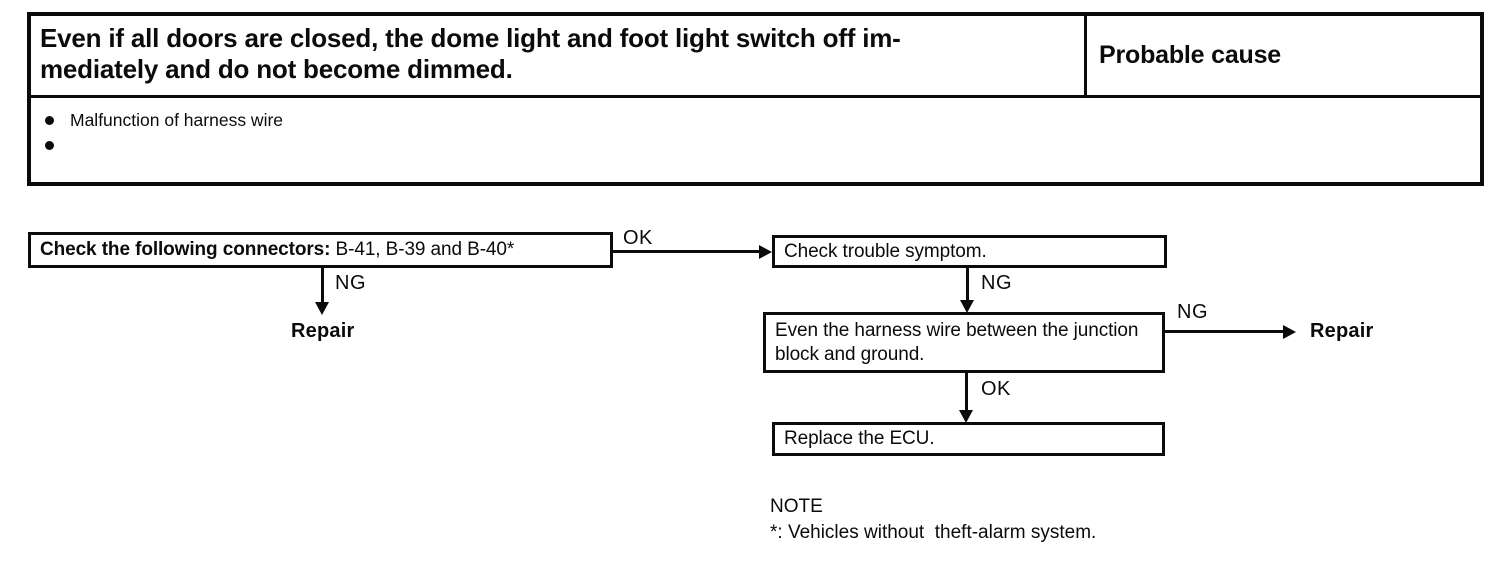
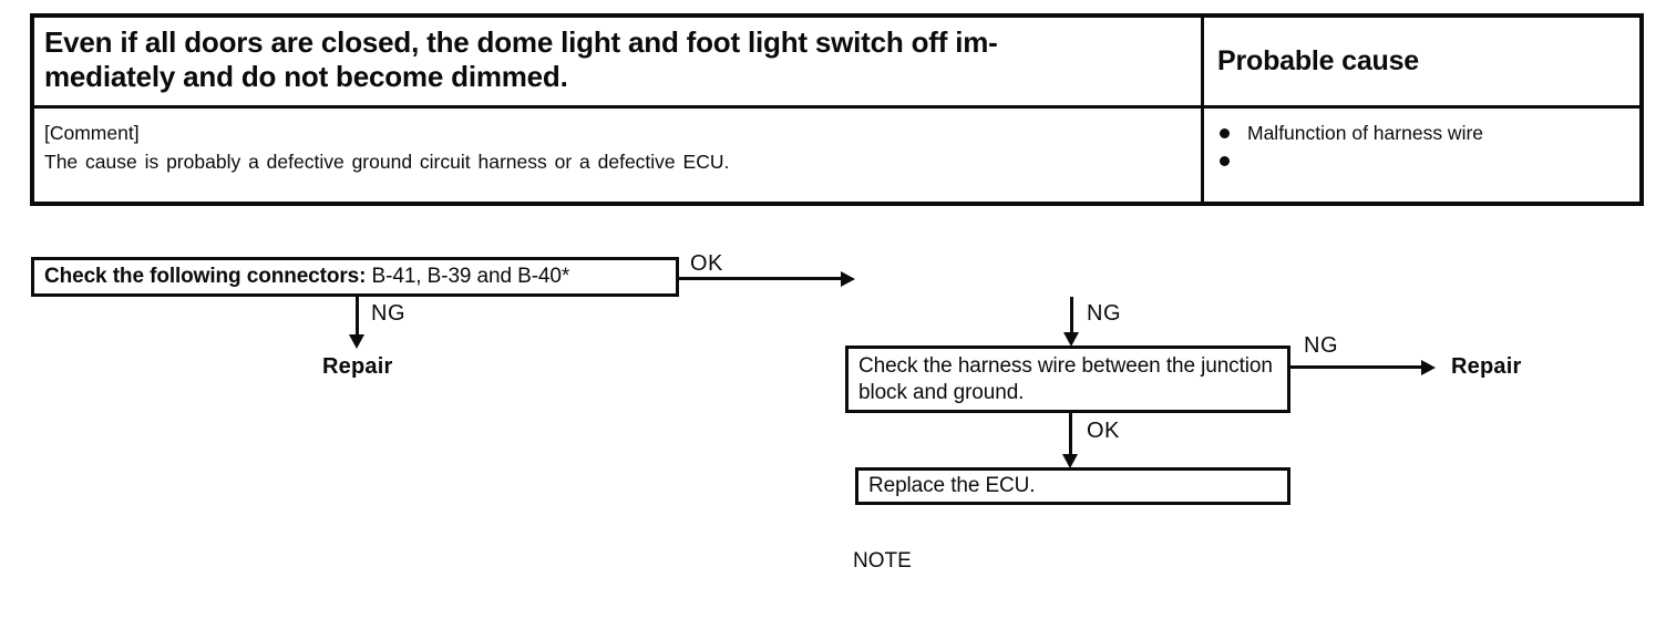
  Even if all doors are closed, the dome light and foot light switch off im-
  mediately and do not become dimmed.
  Probable cause
+ [Comment]
+ The cause is probably a defective ground circuit harness or a defective ECU.
  Malfunction of harness wire
  Check the following connectors: B-41, B-39 and B-40*
  OK
  NG
  Repair
- Check trouble symptom.
  NG
- Even the harness wire between the junction block and ground.
+ Check the harness wire between the junction block and ground.
  NG
  Repair
  OK
  Replace the ECU.
  NOTE
- *: Vehicles without theft-alarm system.
